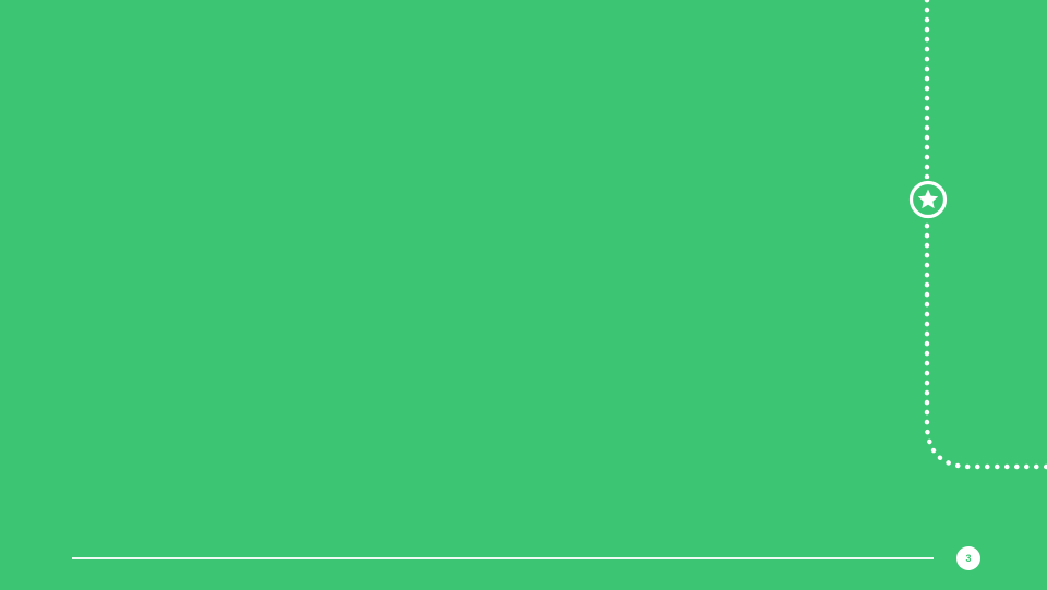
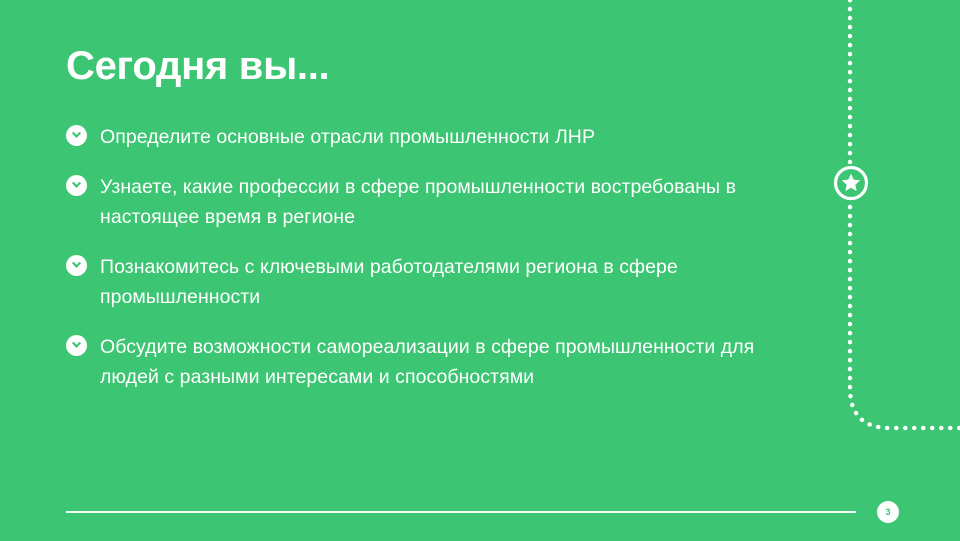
+ Сегодня вы...
+ Определите основные отрасли промышленности ЛНР
+ Узнаете, какие профессии в сфере промышленности востребованы в настоящее время в регионе
+ Познакомитесь с ключевыми работодателями региона в сфере промышленности
+ Обсудите возможности самореализации в сфере промышленности для людей с разными интересами и способностями
  3
